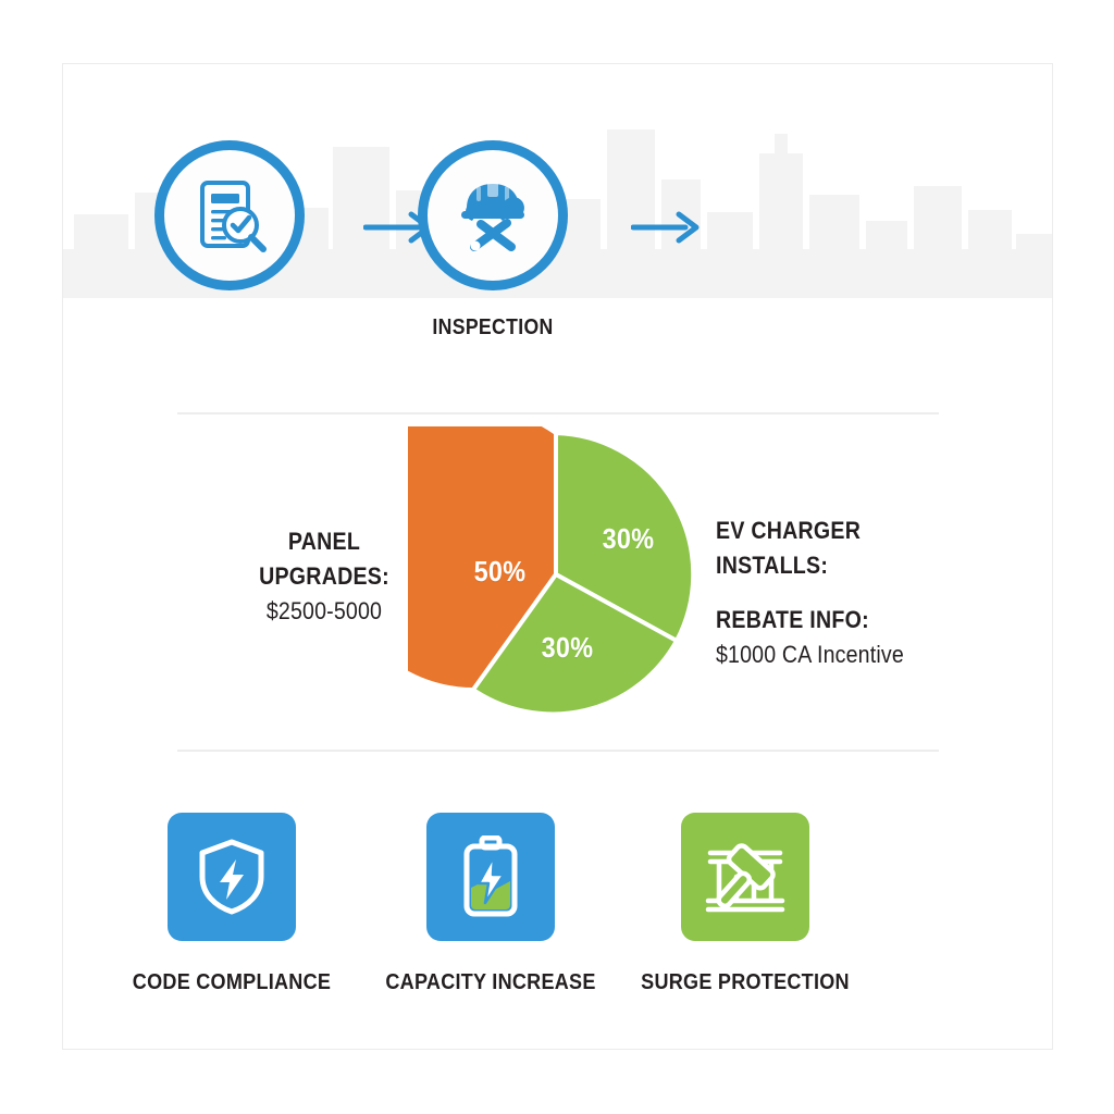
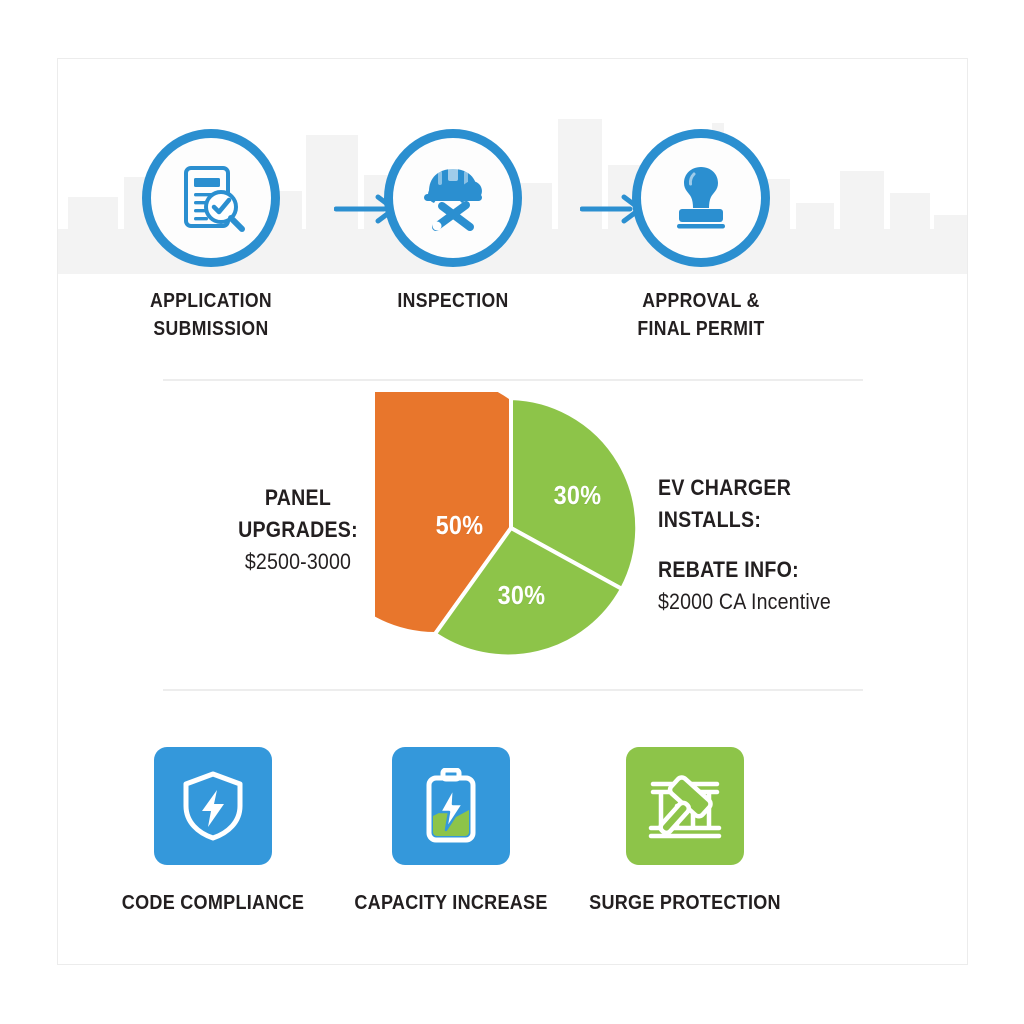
+ APPLICATION
+ SUBMISSION
  INSPECTION
+ APPROVAL &
+ FINAL PERMIT
  PANEL UPGRADES:
- $2500-5000
+ $2500-3000
  50%
  30%
  30%
  EV CHARGER
  INSTALLS:
  REBATE INFO:
- $1000 CA Incentive
+ $2000 CA Incentive
  CODE COMPLIANCE
  CAPACITY INCREASE
  SURGE PROTECTION
